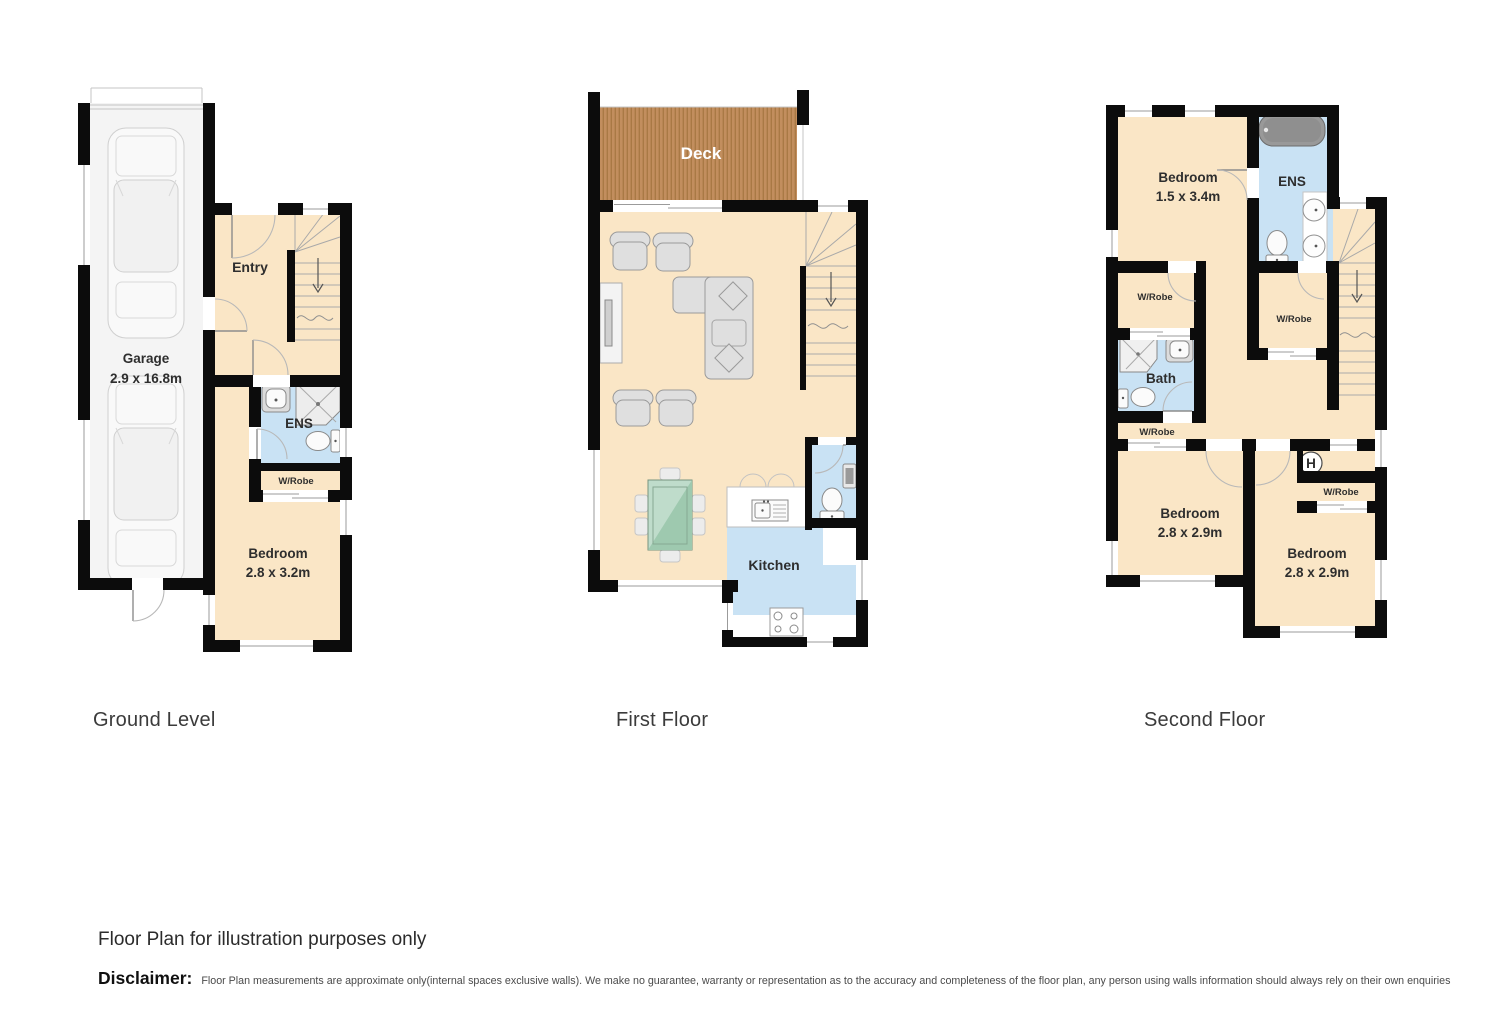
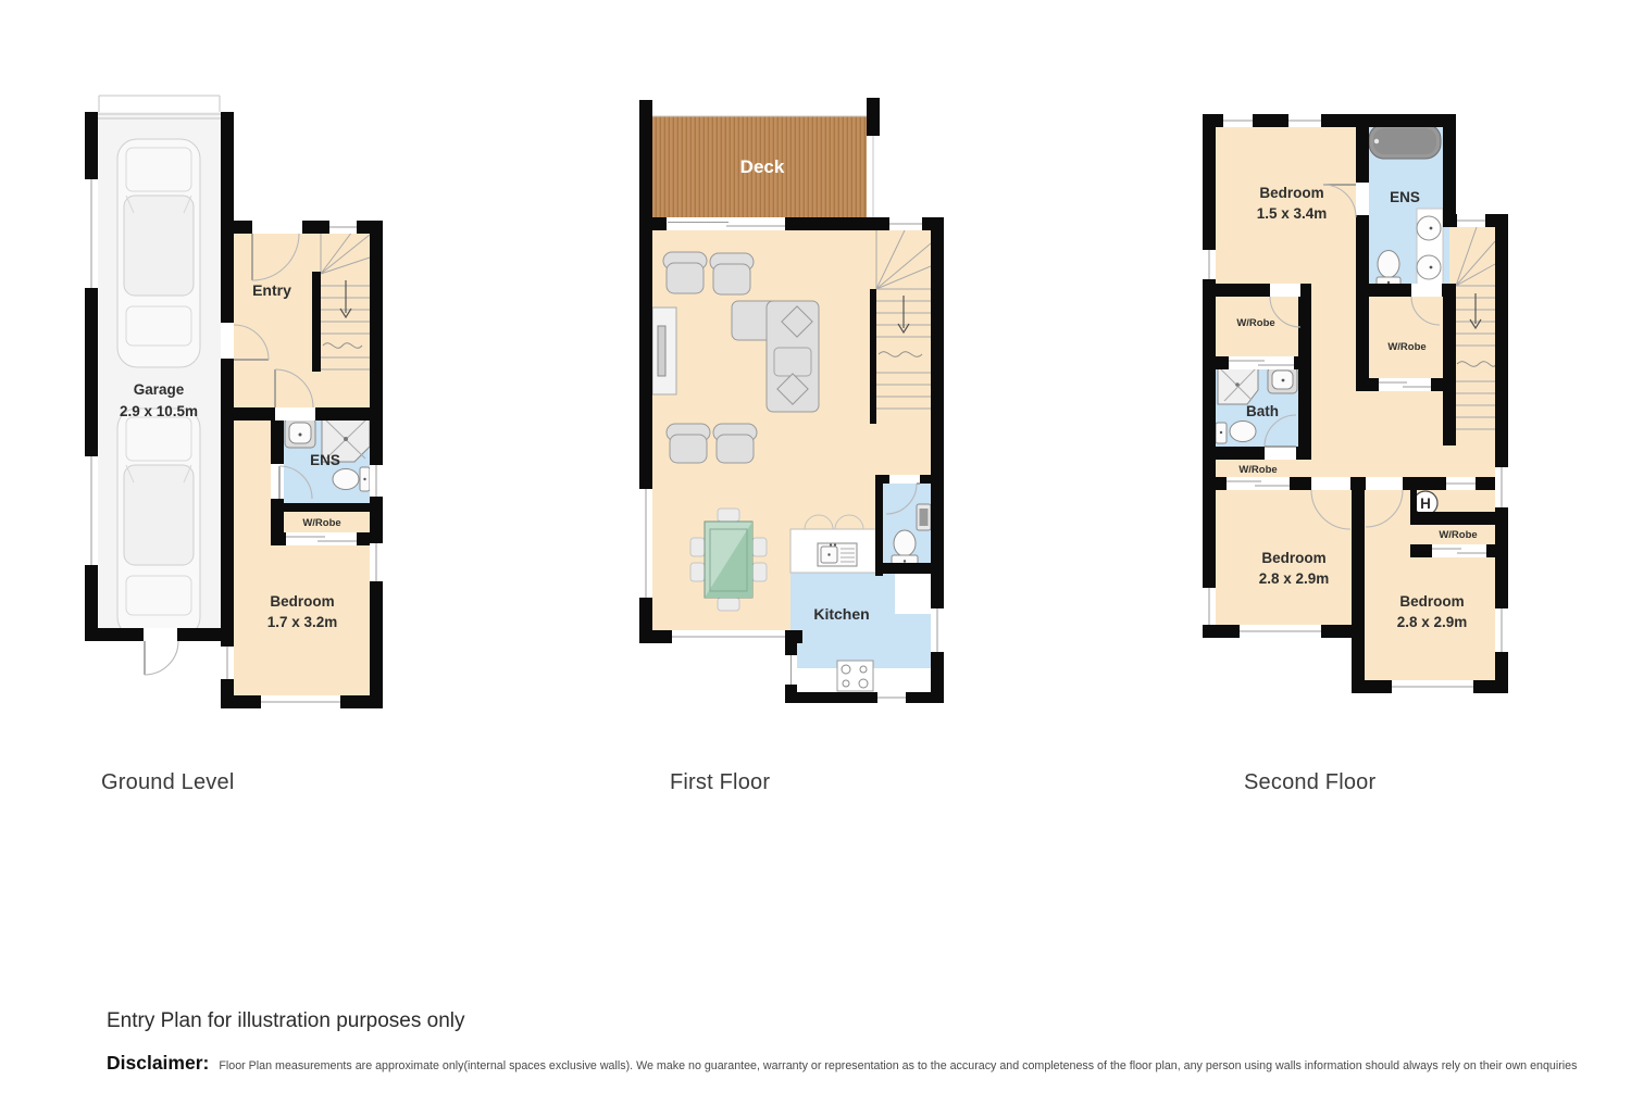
  Garage
- 2.9 x 16.8m
+ 2.9 x 10.5m
  Entry
  ENS
  W/Robe
  Bedroom
- 2.8 x 3.2m
+ 1.7 x 3.2m
  Deck
  Kitchen
  Bedroom
  1.5 x 3.4m
  ENS
  W/Robe
  W/Robe
  Bath
  W/Robe
  Bedroom
  2.8 x 2.9m
  H
  W/Robe
  Bedroom
  2.8 x 2.9m
  Ground Level
  First Floor
  Second Floor
- Floor Plan for illustration purposes only
+ Entry Plan for illustration purposes only
  Disclaimer:
  Floor Plan measurements are approximate only(internal spaces exclusive walls). We make no guarantee, warranty or representation as to the accuracy and completeness of the floor plan, any person using walls information should always rely on their own enquiries
